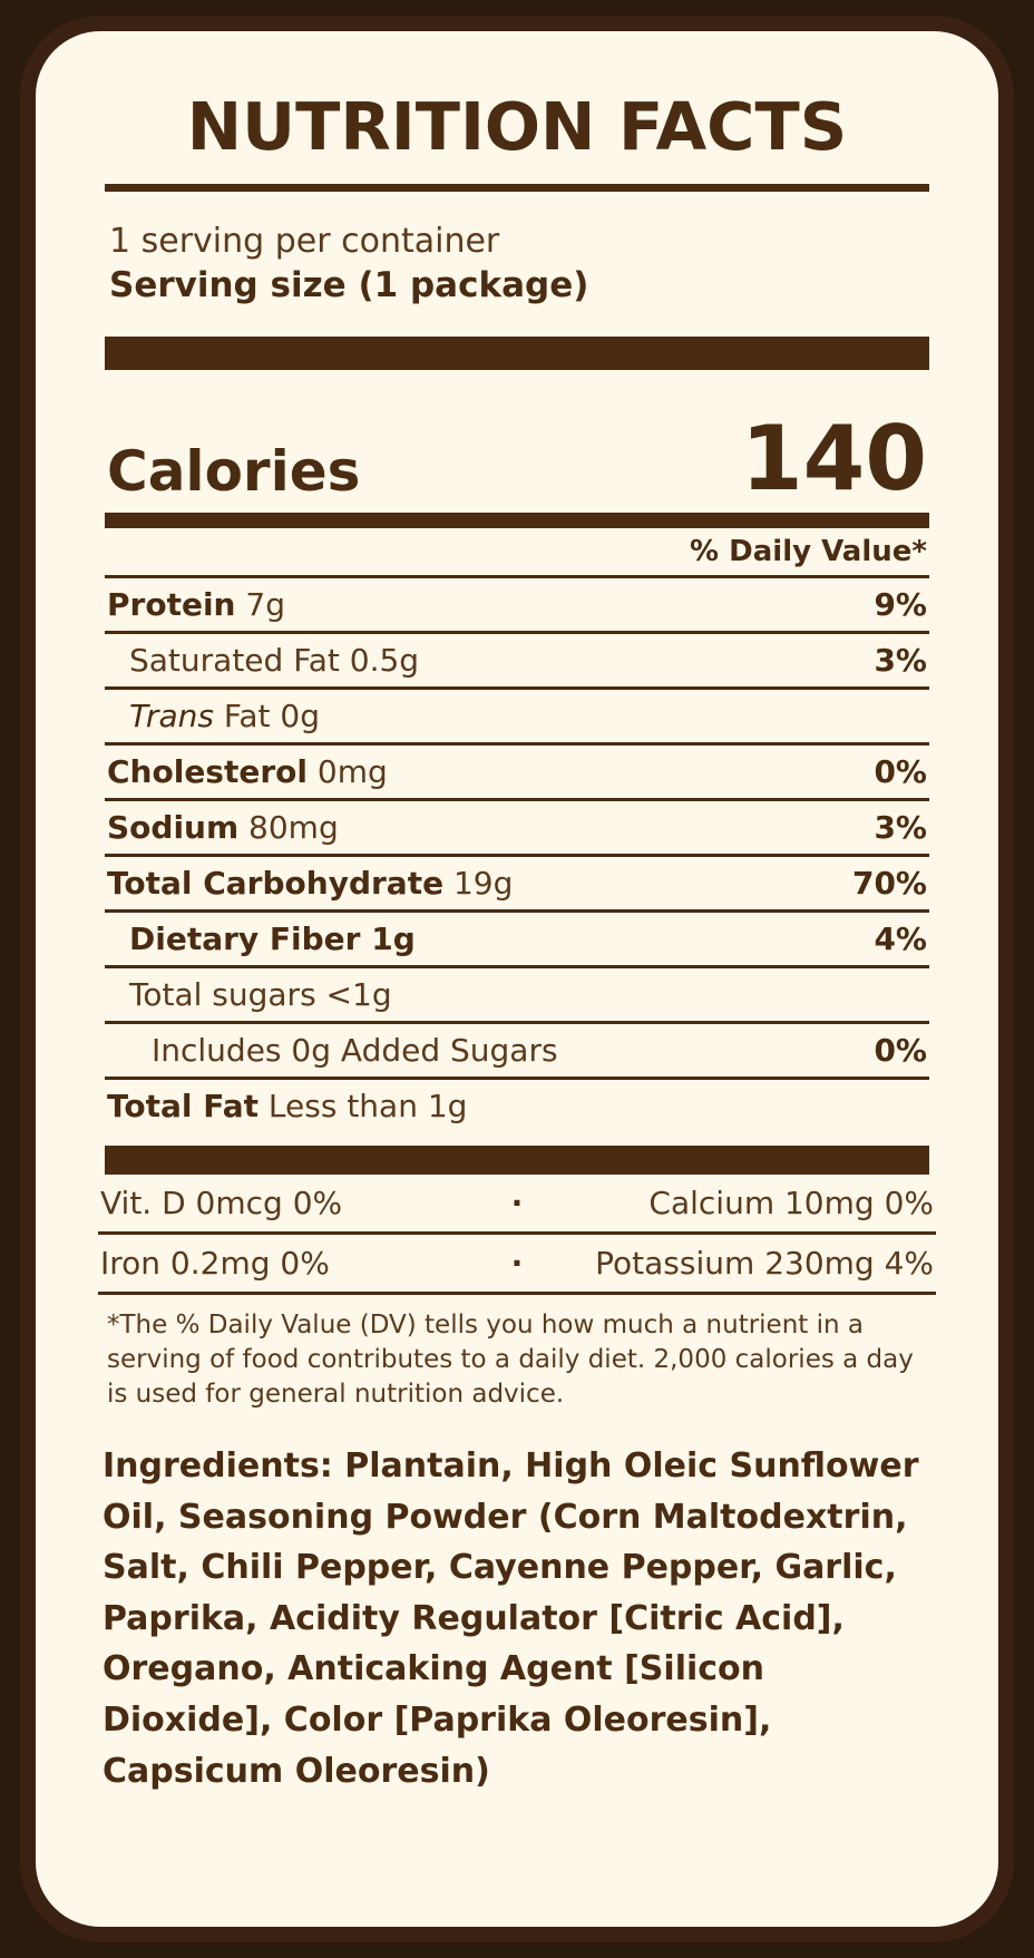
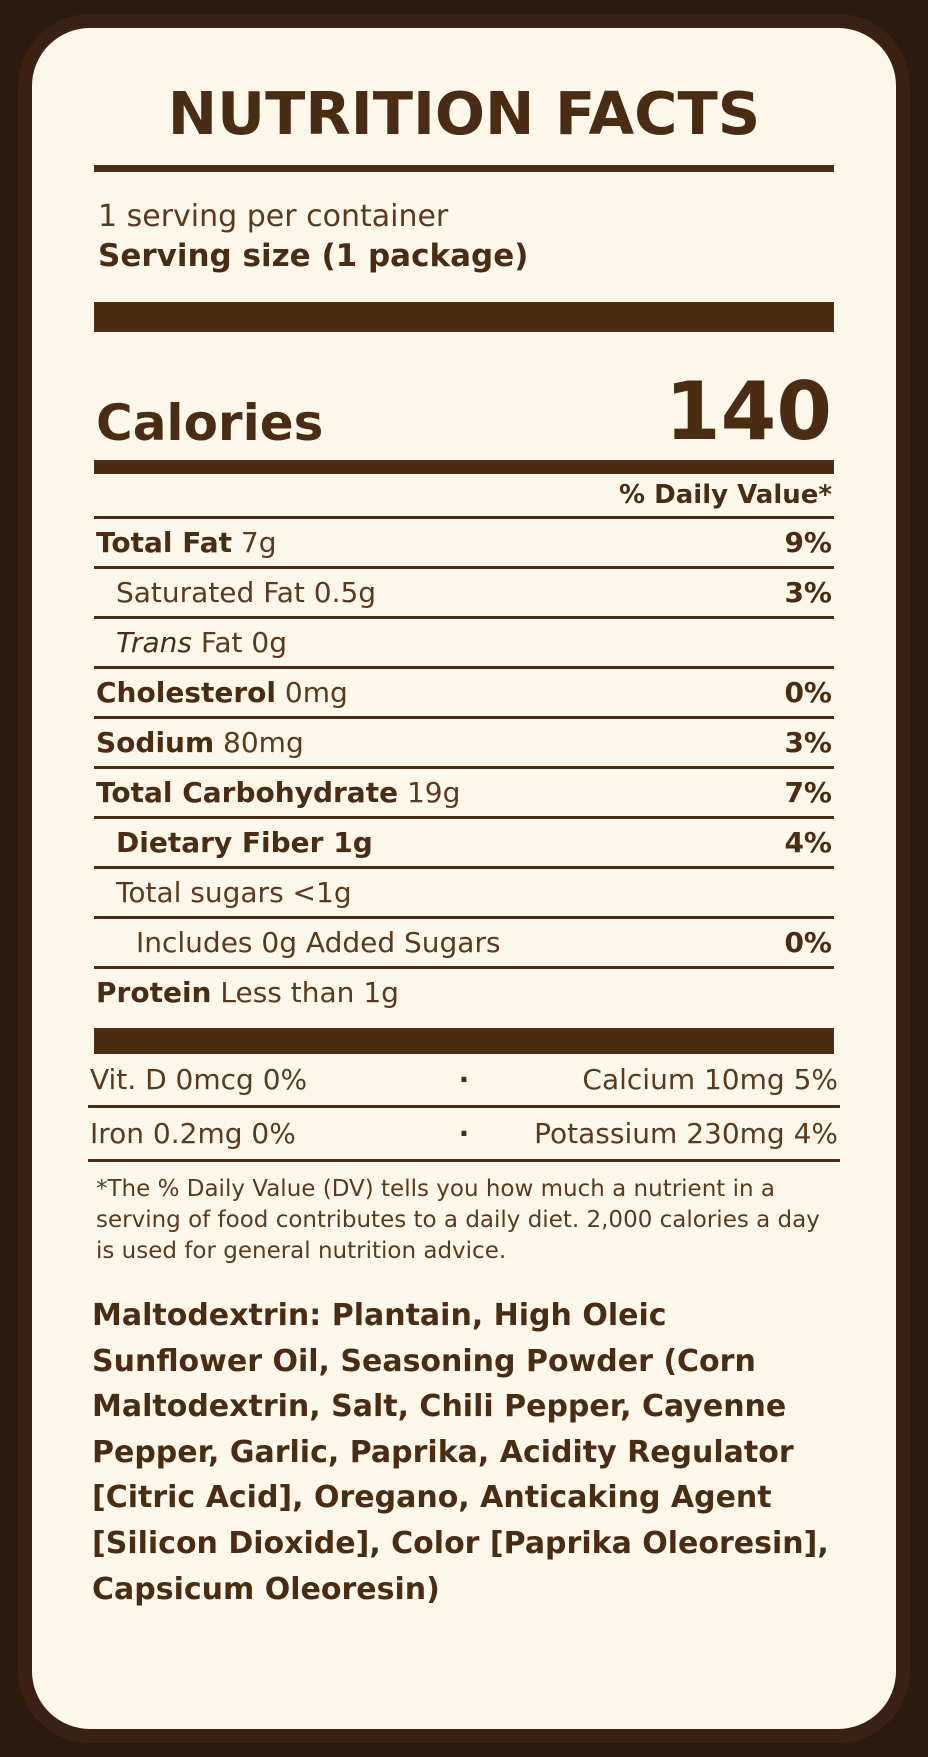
  NUTRITION FACTS
  1 serving per container
  Serving size (1 package)
  Calories
  140
  % Daily Value*
- Protein 7g
+ Total Fat 7g
  9%
  Saturated Fat 0.5g
  3%
  Trans Fat 0g
  Cholesterol 0mg
  0%
  Sodium 80mg
  3%
  Total Carbohydrate 19g
- 70%
+ 7%
  Dietary Fiber 1g
  4%
  Total sugars <1g
  Includes 0g Added Sugars
  0%
- Total Fat Less than 1g
+ Protein Less than 1g
  Vit. D 0mcg 0%
  ·
- Calcium 10mg 0%
+ Calcium 10mg 5%
  Iron 0.2mg 0%
  ·
  Potassium 230mg 4%
  *The % Daily Value (DV) tells you how much a nutrient in a serving of food contributes to a daily diet. 2,000 calories a day is used for general nutrition advice.
- Ingredients: Plantain, High Oleic Sunflower Oil, Seasoning Powder (Corn Maltodextrin, Salt, Chili Pepper, Cayenne Pepper, Garlic, Paprika, Acidity Regulator [Citric Acid], Oregano, Anticaking Agent [Silicon Dioxide], Color [Paprika Oleoresin], Capsicum Oleoresin)
+ Maltodextrin: Plantain, High Oleic Sunflower Oil, Seasoning Powder (Corn Maltodextrin, Salt, Chili Pepper, Cayenne Pepper, Garlic, Paprika, Acidity Regulator [Citric Acid], Oregano, Anticaking Agent [Silicon Dioxide], Color [Paprika Oleoresin], Capsicum Oleoresin)
